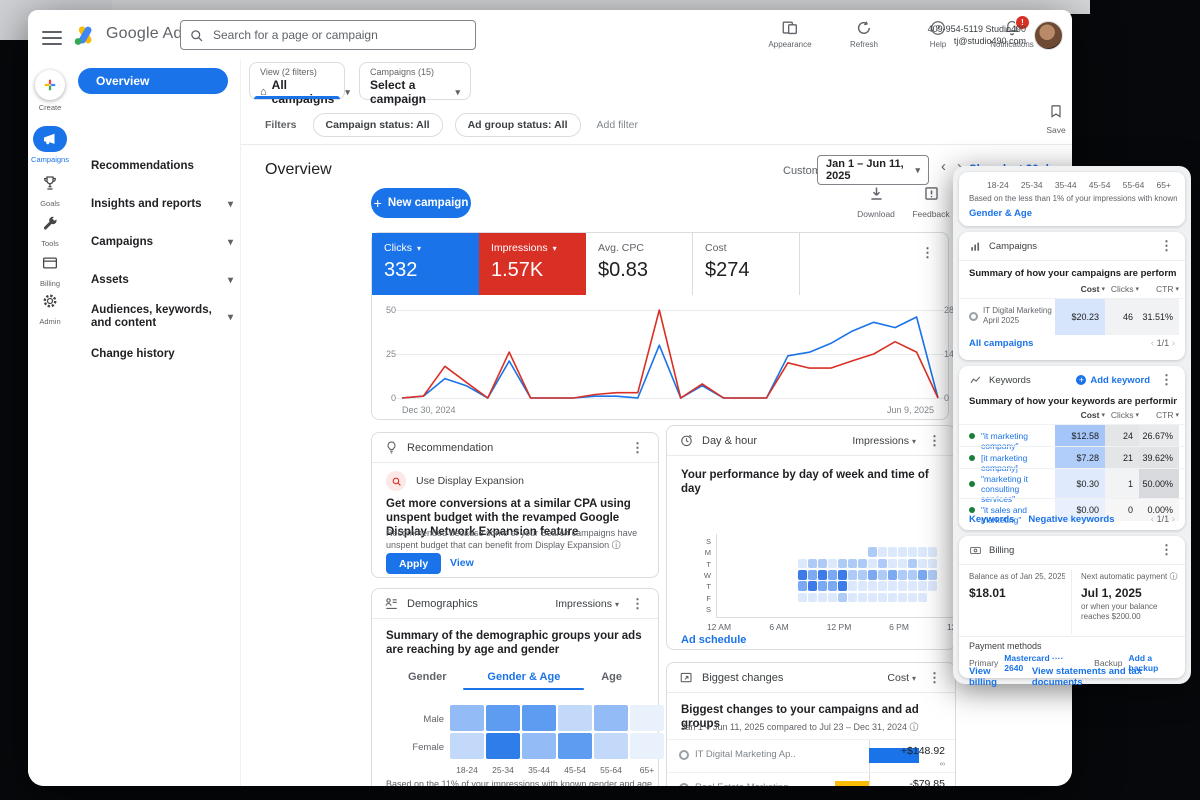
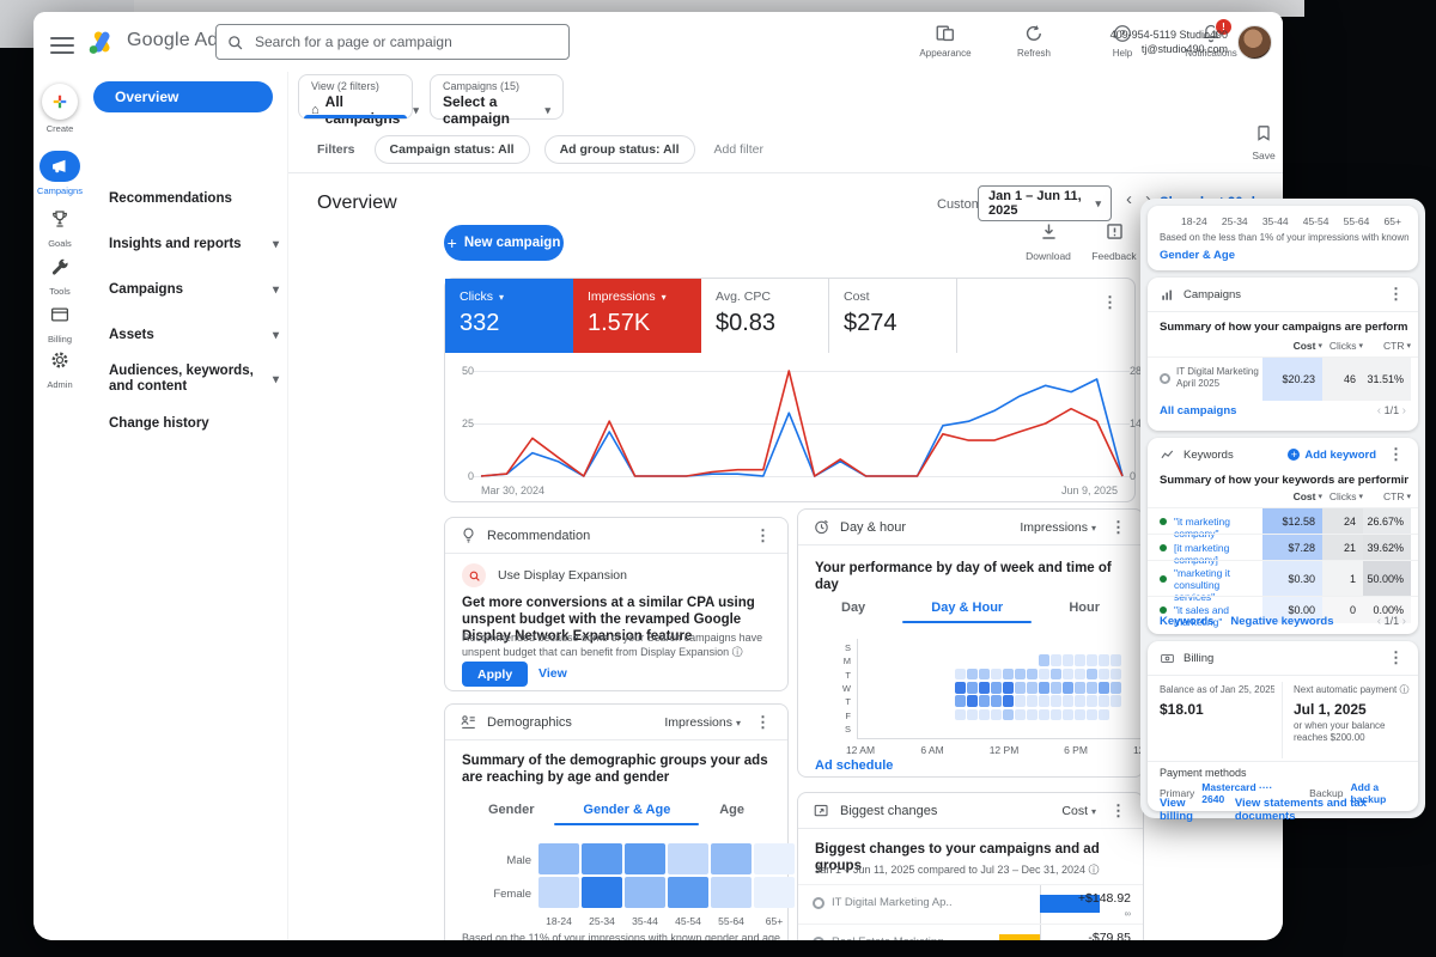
  Google Ad
  Search for a page or campaign
  Appearance
  Refresh
  ?
  Help
  Notifications
  !
  409-954-5119 Studio490
  tj@studio490.com
  Create
  Campaigns
  Goals
  Tools
  Billing
  Admin
  Overview
  Recommendations
  Insights and reports
  ▾
  Campaigns
  ▾
  Assets
  ▾
  Audiences, keywords, and content
  ▾
  Change history
  View (2 filters)
  ⌂
  All campaigns
  ▾
  Campaigns (15)
  Select a campaign
  ▾
  Filters
  Campaign status: All
  Ad group status: All
  Add filter
  Save
  Overview
  Custo
  Jan 1 – Jun 11, 2025
  ▾
  ‹
  +
  New campaign
  Download
  Feedback
  Clicks
  ▾
  332
  Impressions
  ▾
  1.57K
  Avg. CPC
  $0.83
  Cost
  $274
  ⋮
  0
  25
  50
  0
- Dec 30, 2024
+ Mar 30, 2024
  Jun 9, 2025
  Recommendation
  ⋮
  Use Display Expansion
  Get more conversions at a similar CPA using unspent budget with the revamped Google Display Network Expansion feature
  Recommended because some of your Search campaigns have unspent budget that can benefit from Display Expansion ⓘ
  Apply
  View
  Day & hour
  Impressions ▾
  ⋮
  Your performance by day of week and time of day
+ Day
+ Day & Hour
+ Hour
  S
  M
  T
  W
  T
  F
  S
  12 AM
  6 AM
  12 PM
  6 PM
  Ad schedule
  Demographics
  Impressions ▾
  ⋮
  Summary of the demographic groups your ads are reaching by age and gender
  Gender
  Gender & Age
  Age
  Male
  Female
  18-24
  25-34
  35-44
  45-54
  55-64
  65+
  Based on the 11% of your impressions with known gender and age.
  Biggest changes
  Cost ▾
  ⋮
  Biggest changes to your campaigns and ad groups
  Jan 1 – Jun 11, 2025 compared to Jul 23 – Dec 31, 2024 ⓘ
  IT Digital Marketing Ap..
  +$148.92
  ∞
  -$79.85
  18-24
  25-34
  35-44
  45-54
  55-64
  65+
  Based on the less than 1% of your impressions with known
  Gender & Age
  Campaigns
  ⋮
  Summary of how your campaigns are perform
  Cost
  Clicks
  CTR
  IT Digital Marketing April 2025
  $20.23
  46
  31.51%
  All campaigns
  ‹ 1/1 ›
  Keywords
  +
  Add keyword
  ⋮
  Summary of how your keywords are performin
  Cost
  Clicks
  CTR
  "it marketing company"
  $12.58
  24
  26.67%
  [it marketing company]
  $7.28
  21
  39.62%
  "marketing it consulting services"
  $0.30
  1
  50.00%
  "it sales and marketing"
  $0.00
  0
  0.00%
  Keywords
  Negative keywords
  ‹ 1/1 ›
  Billing
  ⋮
  Balance as of Jan 25, 2025
  $18.01
  Next automatic payment ⓘ
  Jul 1, 2025
  or when your balance reaches $200.00
  Payment methods
  Primary
  Mastercard ···· 2640
  Backup
  Add a backup
  View billing
  View statements and tax documents
